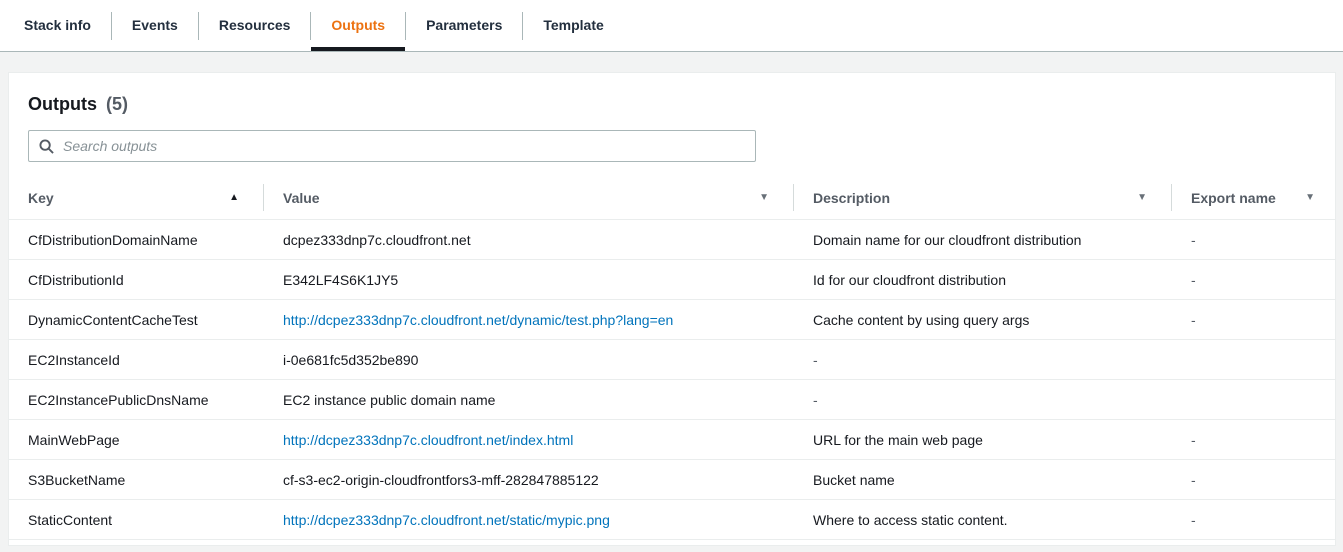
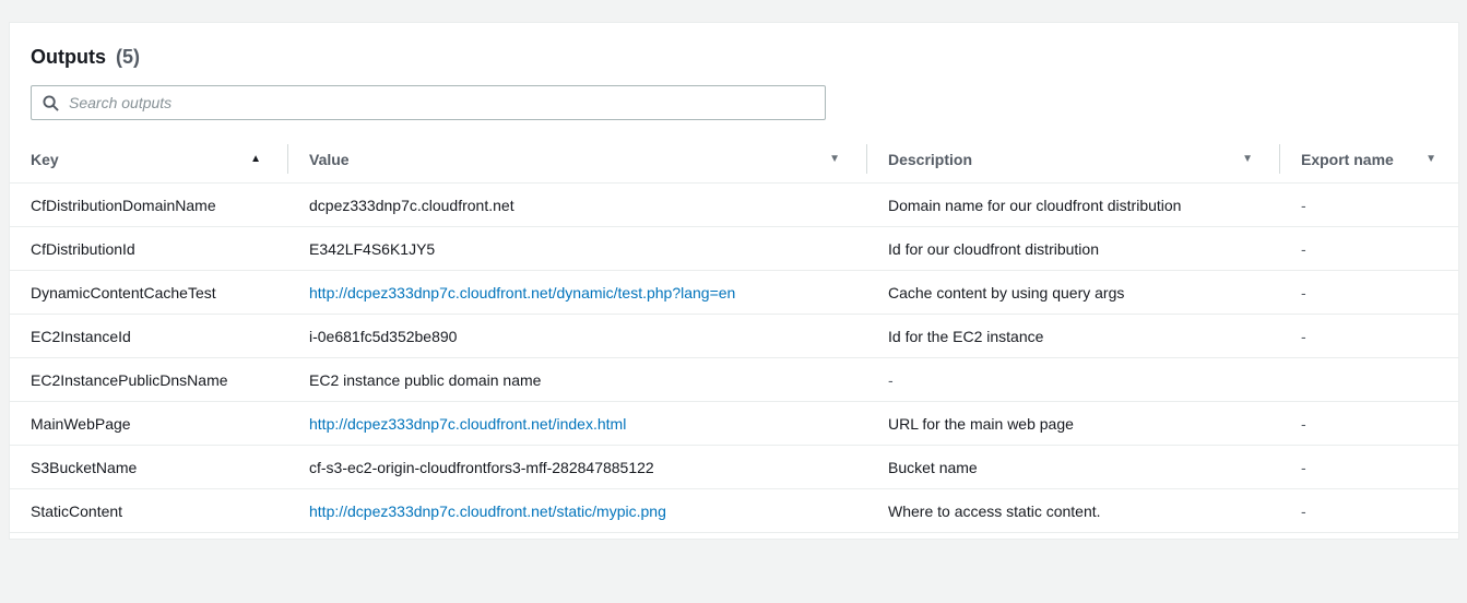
- Stack info
- Events
- Resources
- Outputs
- Parameters
- Template
  Outputs (5)
  Search outputs
  Key
  ▲
  Value
  ▼
  Description
  ▼
  Export name
  ▼
  CfDistributionDomainName
  dcpez333dnp7c.cloudfront.net
  Domain name for our cloudfront distribution
  -
  CfDistributionId
  E342LF4S6K1JY5
  Id for our cloudfront distribution
  -
  DynamicContentCacheTest
  http://dcpez333dnp7c.cloudfront.net/dynamic/test.php?lang=en
  Cache content by using query args
  -
  EC2InstanceId
  i-0e681fc5d352be890
+ Id for the EC2 instance
  -
  EC2InstancePublicDnsName
  EC2 instance public domain name
  -
  MainWebPage
  http://dcpez333dnp7c.cloudfront.net/index.html
  URL for the main web page
  -
  S3BucketName
  cf-s3-ec2-origin-cloudfrontfors3-mff-282847885122
  Bucket name
  -
  StaticContent
  http://dcpez333dnp7c.cloudfront.net/static/mypic.png
  Where to access static content.
  -
